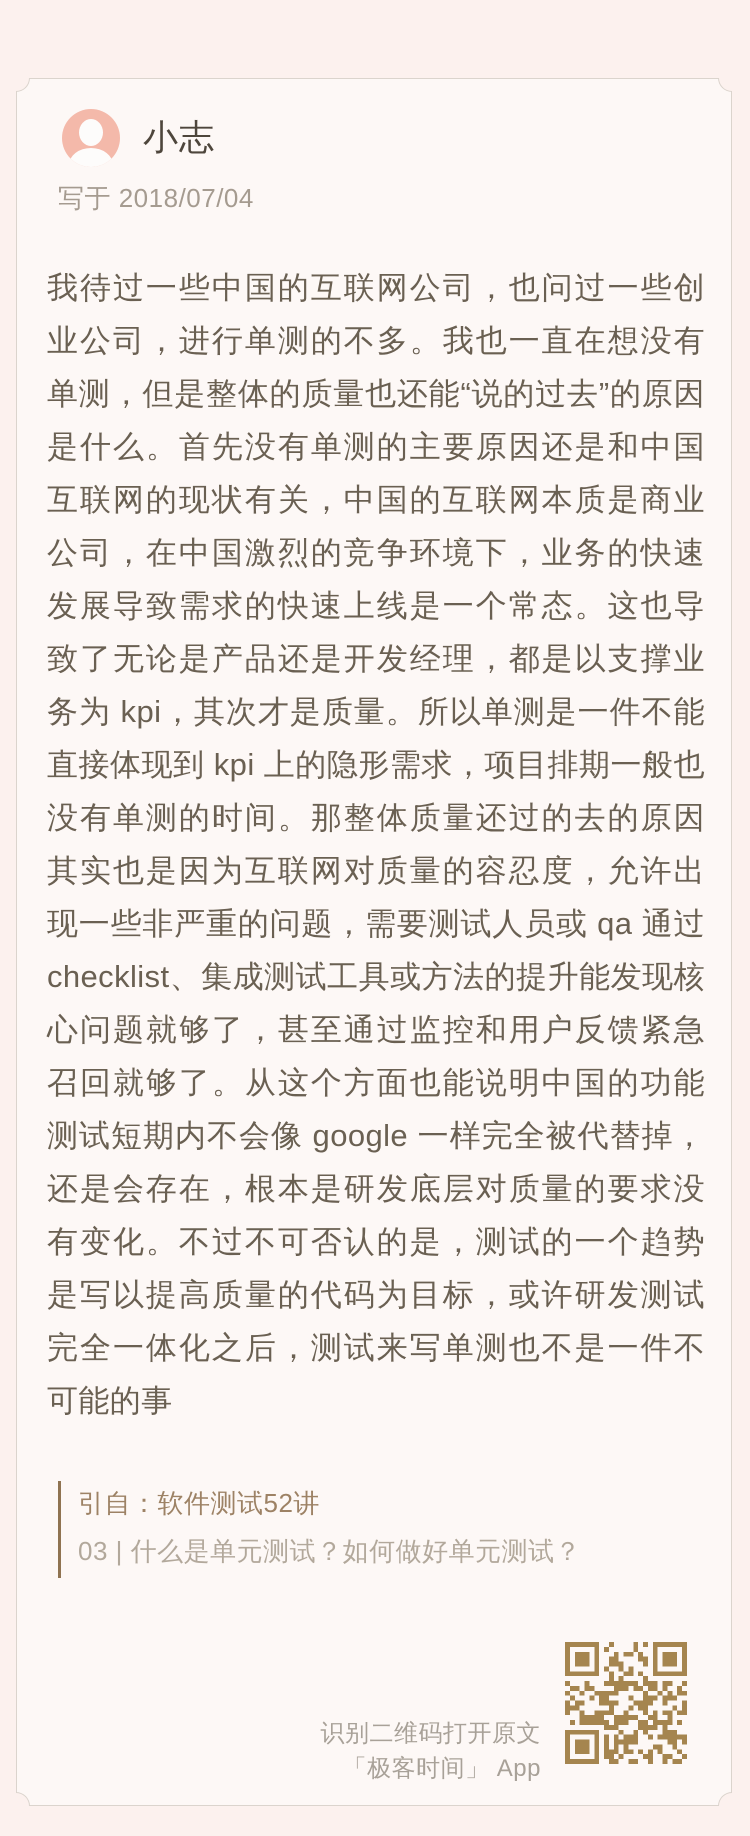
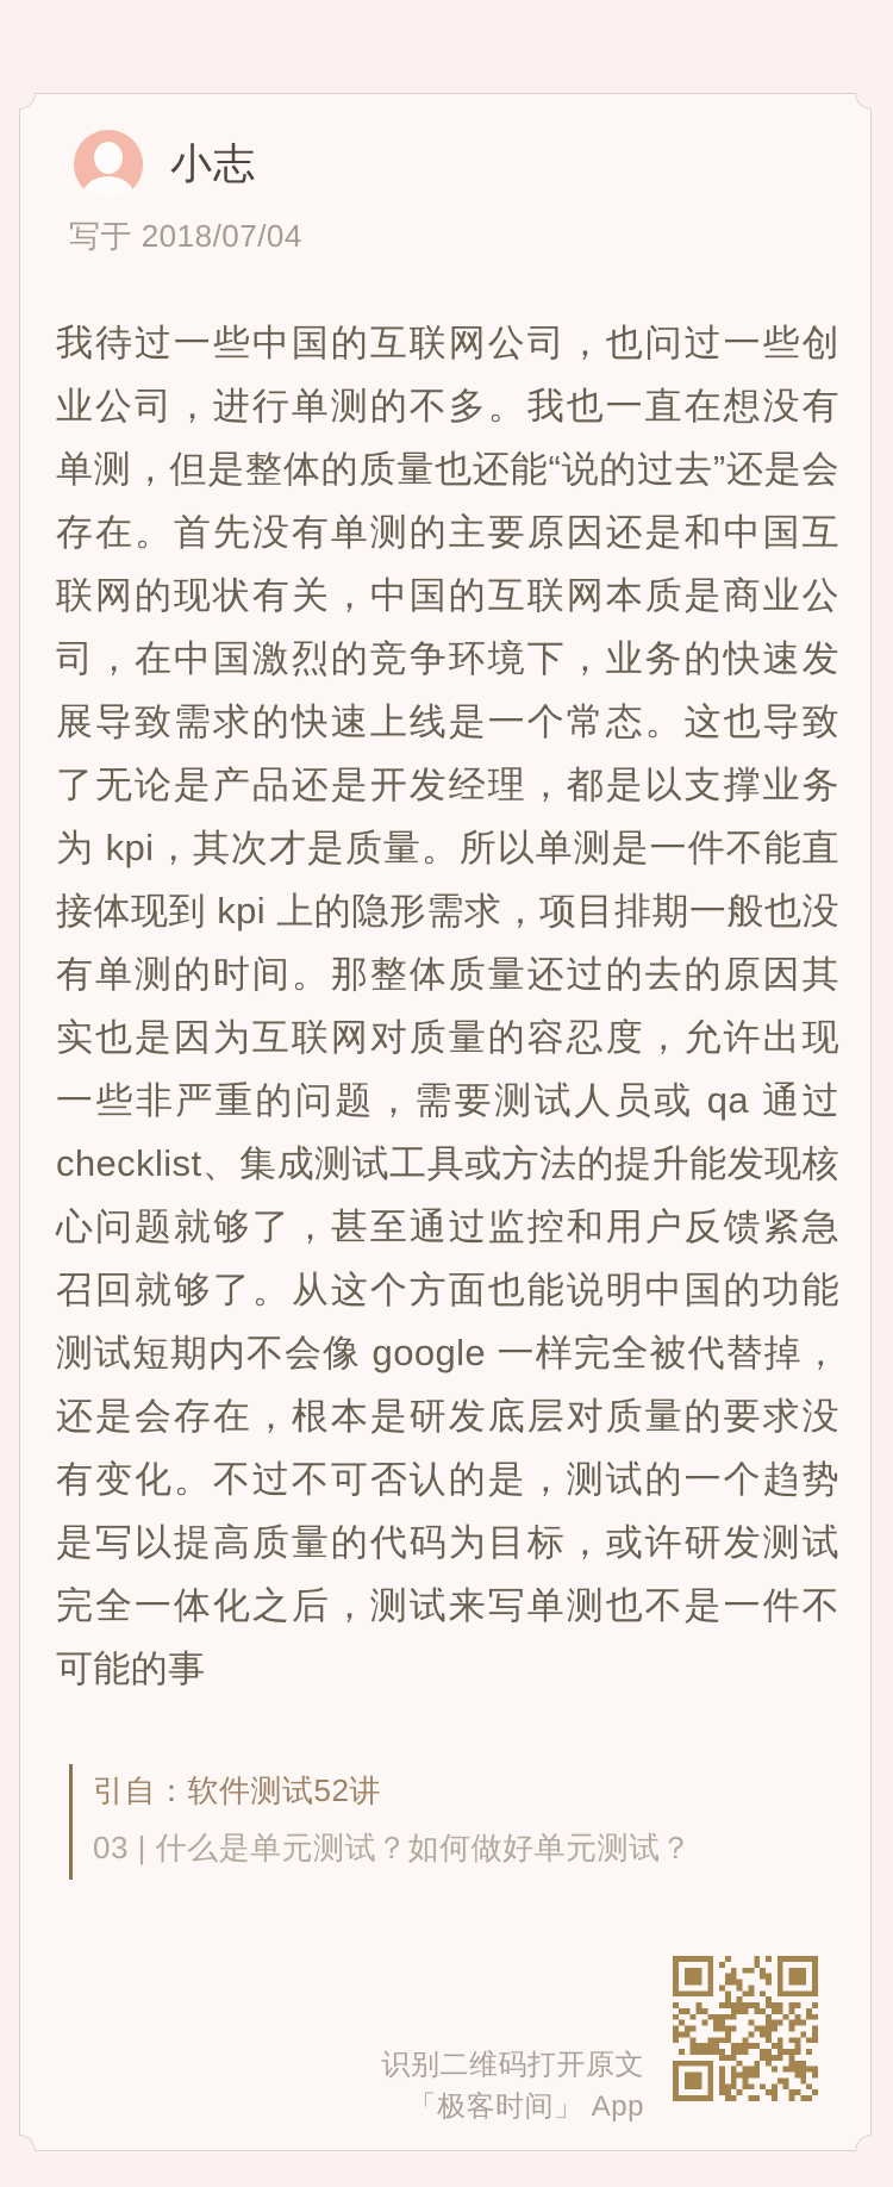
  小志
  写于 2018/07/04
- 我待过一些中国的互联网公司，也问过一些创业公司，进行单测的不多。我也一直在想没有单测，但是整体的质量也还能“说的过去”的原因是什么。首先没有单测的主要原因还是和中国互联网的现状有关，中国的互联网本质是商业公司，在中国激烈的竞争环境下，业务的快速发展导致需求的快速上线是一个常态。这也导致了无论是产品还是开发经理，都是以支撑业务为 kpi，其次才是质量。所以单测是一件不能直接体现到 kpi 上的隐形需求，项目排期一般也没有单测的时间。那整体质量还过的去的原因其实也是因为互联网对质量的容忍度，允许出现一些非严重的问题，需要测试人员或 qa 通过 checklist、集成测试工具或方法的提升能发现核心问题就够了，甚至通过监控和用户反馈紧急召回就够了。从这个方面也能说明中国的功能测试短期内不会像 google 一样完全被代替掉，还是会存在，根本是研发底层对质量的要求没有变化。不过不可否认的是，测试的一个趋势是写以提高质量的代码为目标，或许研发测试完全一体化之后，测试来写单测也不是一件不可能的事
+ 我待过一些中国的互联网公司，也问过一些创业公司，进行单测的不多。我也一直在想没有单测，但是整体的质量也还能“说的过去”还是会存在。首先没有单测的主要原因还是和中国互联网的现状有关，中国的互联网本质是商业公司，在中国激烈的竞争环境下，业务的快速发展导致需求的快速上线是一个常态。这也导致了无论是产品还是开发经理，都是以支撑业务为 kpi，其次才是质量。所以单测是一件不能直接体现到 kpi 上的隐形需求，项目排期一般也没有单测的时间。那整体质量还过的去的原因其实也是因为互联网对质量的容忍度，允许出现一些非严重的问题，需要测试人员或 qa 通过 checklist、集成测试工具或方法的提升能发现核心问题就够了，甚至通过监控和用户反馈紧急召回就够了。从这个方面也能说明中国的功能测试短期内不会像 google 一样完全被代替掉，还是会存在，根本是研发底层对质量的要求没有变化。不过不可否认的是，测试的一个趋势是写以提高质量的代码为目标，或许研发测试完全一体化之后，测试来写单测也不是一件不可能的事
  引自：软件测试52讲
  03 | 什么是单元测试？如何做好单元测试？
  识别二维码打开原文
  「极客时间」 App
